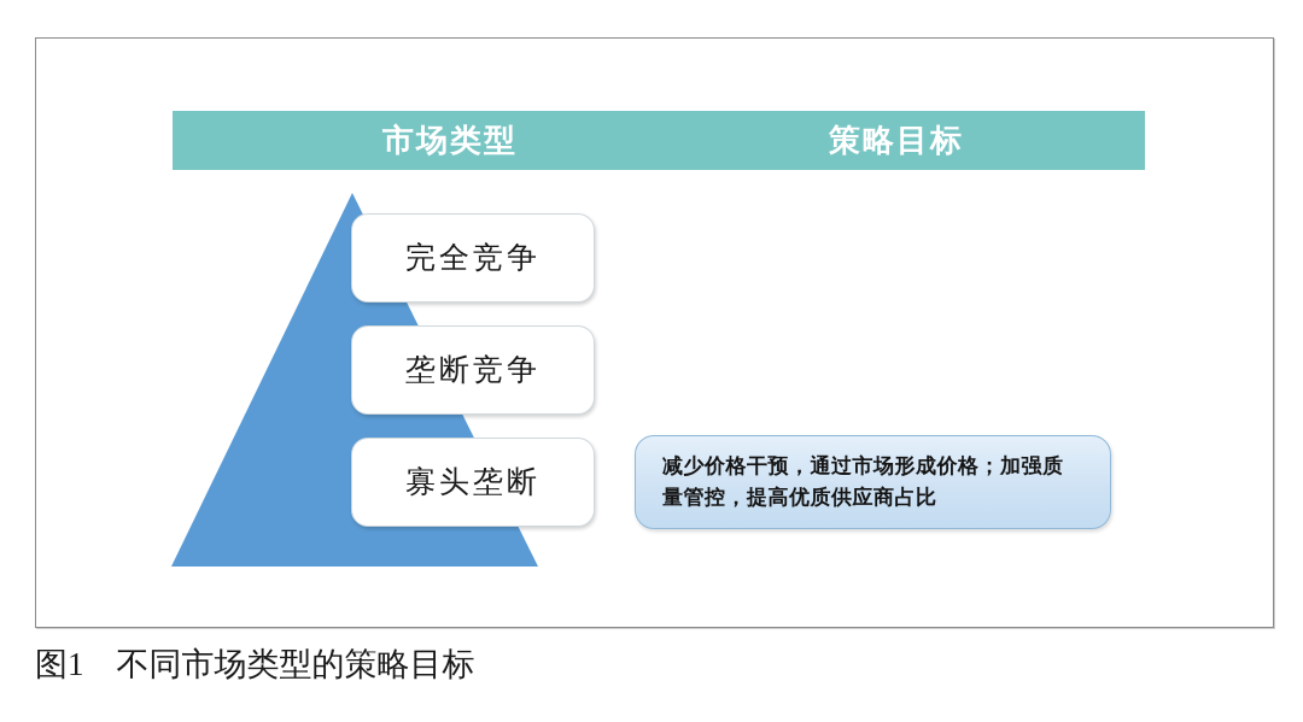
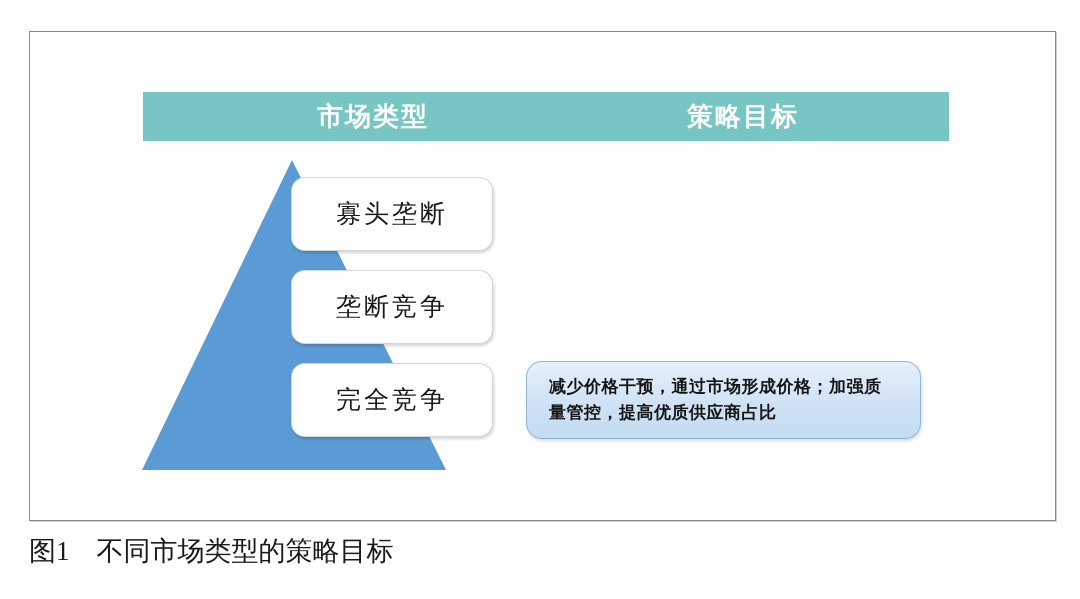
  市场类型
  策略目标
- 完全竞争
+ 寡头垄断
  垄断竞争
- 寡头垄断
+ 完全竞争
  减少价格干预，通过市场形成价格；加强质量管控，提高优质供应商占比
  图1 不同市场类型的策略目标
